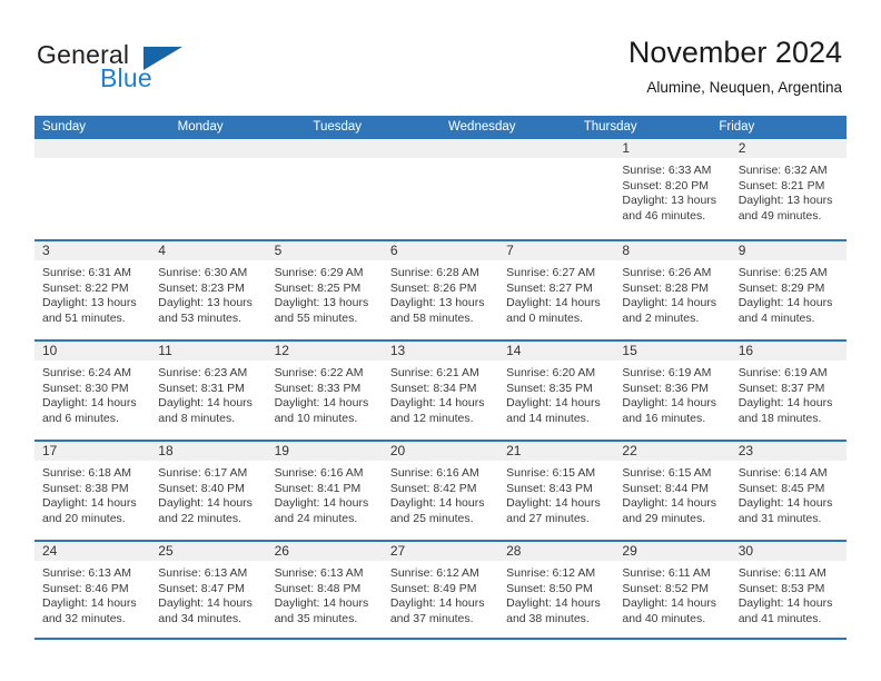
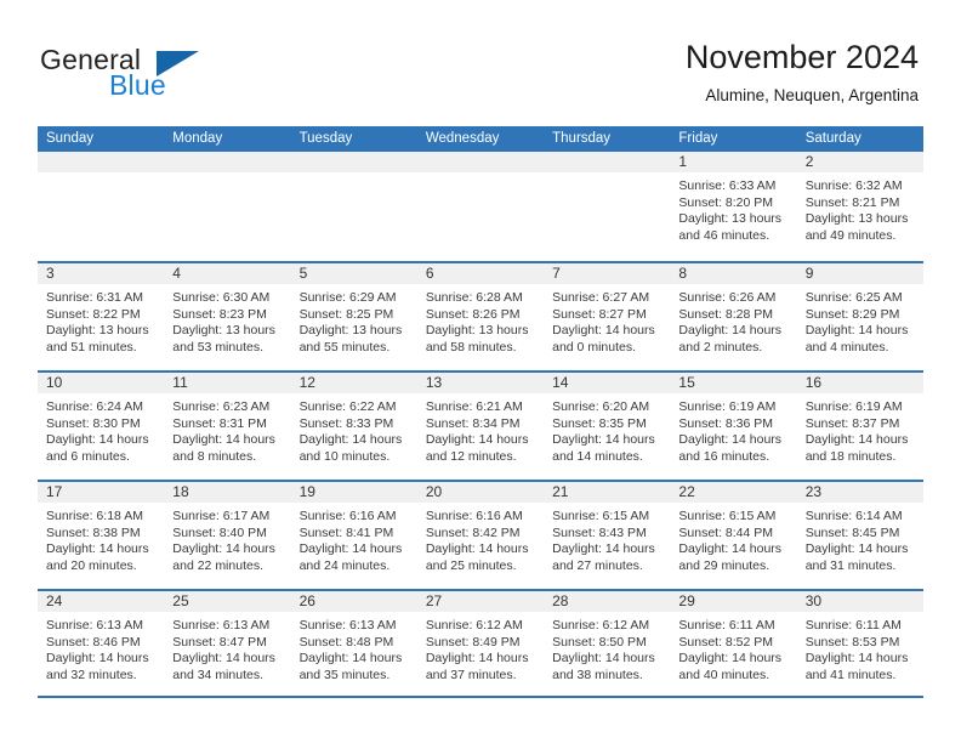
  General
  Blue
  November 2024
  Alumine, Neuquen, Argentina
  Sunday
  Monday
  Tuesday
  Wednesday
  Thursday
  Friday
+ Saturday
  1
  Sunrise: 6:33 AM
  Sunset: 8:20 PM
  Daylight: 13 hours
  and 46 minutes.
  2
  Sunrise: 6:32 AM
  Sunset: 8:21 PM
  Daylight: 13 hours
  and 49 minutes.
  3
  Sunrise: 6:31 AM
  Sunset: 8:22 PM
  Daylight: 13 hours
  and 51 minutes.
  4
  Sunrise: 6:30 AM
  Sunset: 8:23 PM
  Daylight: 13 hours
  and 53 minutes.
  5
  Sunrise: 6:29 AM
  Sunset: 8:25 PM
  Daylight: 13 hours
  and 55 minutes.
  6
  Sunrise: 6:28 AM
  Sunset: 8:26 PM
  Daylight: 13 hours
  and 58 minutes.
  7
  Sunrise: 6:27 AM
  Sunset: 8:27 PM
  Daylight: 14 hours
  and 0 minutes.
  8
  Sunrise: 6:26 AM
  Sunset: 8:28 PM
  Daylight: 14 hours
  and 2 minutes.
  9
  Sunrise: 6:25 AM
  Sunset: 8:29 PM
  Daylight: 14 hours
  and 4 minutes.
  10
  Sunrise: 6:24 AM
  Sunset: 8:30 PM
  Daylight: 14 hours
  and 6 minutes.
  11
  Sunrise: 6:23 AM
  Sunset: 8:31 PM
  Daylight: 14 hours
  and 8 minutes.
  12
  Sunrise: 6:22 AM
  Sunset: 8:33 PM
  Daylight: 14 hours
  and 10 minutes.
  13
  Sunrise: 6:21 AM
  Sunset: 8:34 PM
  Daylight: 14 hours
  and 12 minutes.
  14
  Sunrise: 6:20 AM
  Sunset: 8:35 PM
  Daylight: 14 hours
  and 14 minutes.
  15
  Sunrise: 6:19 AM
  Sunset: 8:36 PM
  Daylight: 14 hours
  and 16 minutes.
  16
  Sunrise: 6:19 AM
  Sunset: 8:37 PM
  Daylight: 14 hours
  and 18 minutes.
  17
  Sunrise: 6:18 AM
  Sunset: 8:38 PM
  Daylight: 14 hours
  and 20 minutes.
  18
  Sunrise: 6:17 AM
  Sunset: 8:40 PM
  Daylight: 14 hours
  and 22 minutes.
  19
  Sunrise: 6:16 AM
  Sunset: 8:41 PM
  Daylight: 14 hours
  and 24 minutes.
  20
  Sunrise: 6:16 AM
  Sunset: 8:42 PM
  Daylight: 14 hours
  and 25 minutes.
  21
  Sunrise: 6:15 AM
  Sunset: 8:43 PM
  Daylight: 14 hours
  and 27 minutes.
  22
  Sunrise: 6:15 AM
  Sunset: 8:44 PM
  Daylight: 14 hours
  and 29 minutes.
  23
  Sunrise: 6:14 AM
  Sunset: 8:45 PM
  Daylight: 14 hours
  and 31 minutes.
  24
  Sunrise: 6:13 AM
  Sunset: 8:46 PM
  Daylight: 14 hours
  and 32 minutes.
  25
  Sunrise: 6:13 AM
  Sunset: 8:47 PM
  Daylight: 14 hours
  and 34 minutes.
  26
  Sunrise: 6:13 AM
  Sunset: 8:48 PM
  Daylight: 14 hours
  and 35 minutes.
  27
  Sunrise: 6:12 AM
  Sunset: 8:49 PM
  Daylight: 14 hours
  and 37 minutes.
  28
  Sunrise: 6:12 AM
  Sunset: 8:50 PM
  Daylight: 14 hours
  and 38 minutes.
  29
  Sunrise: 6:11 AM
  Sunset: 8:52 PM
  Daylight: 14 hours
  and 40 minutes.
  30
  Sunrise: 6:11 AM
  Sunset: 8:53 PM
  Daylight: 14 hours
  and 41 minutes.
